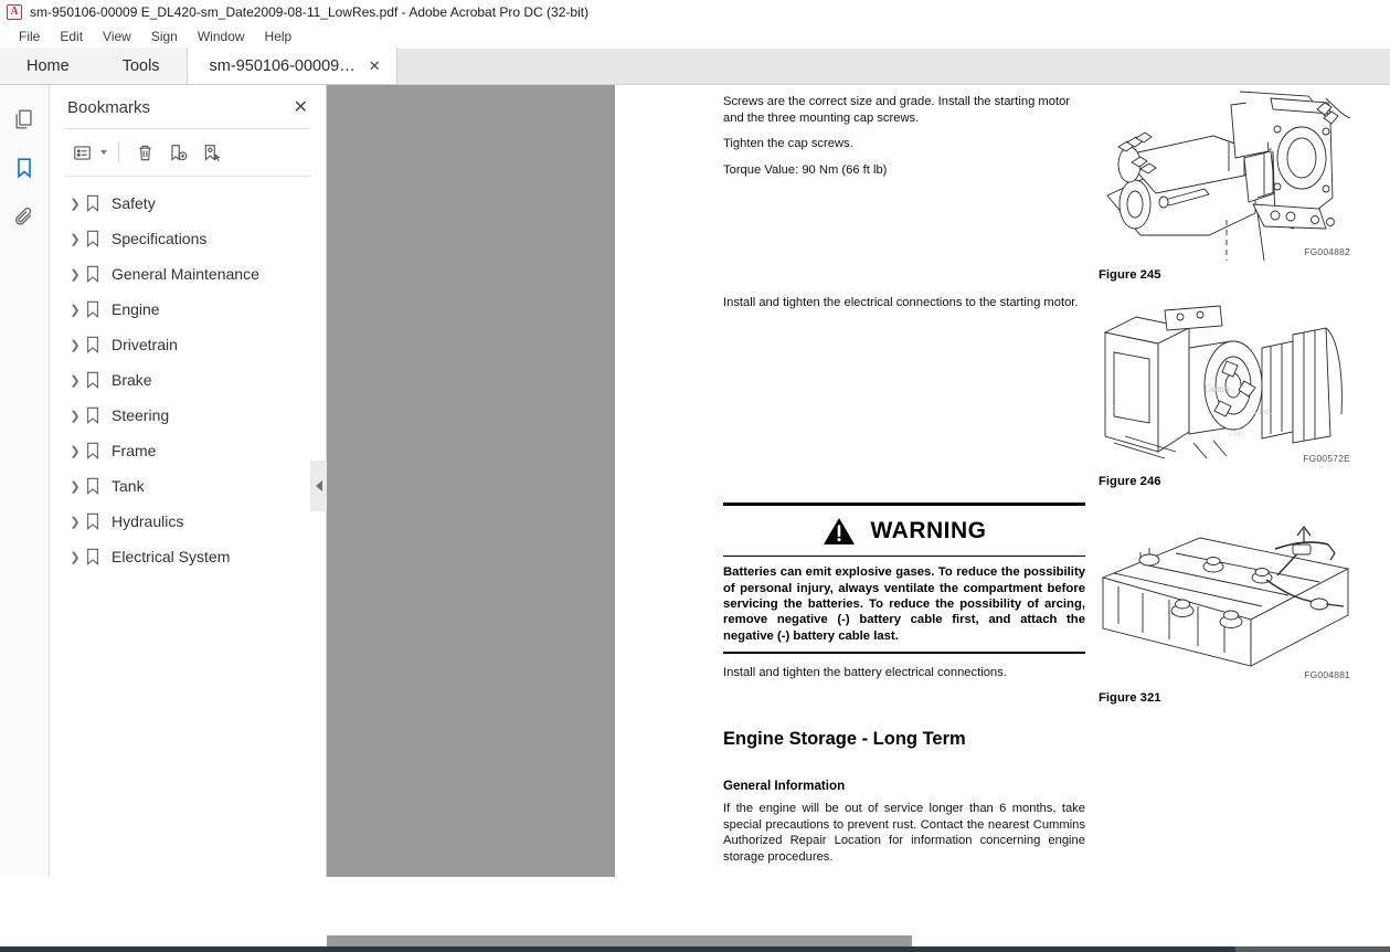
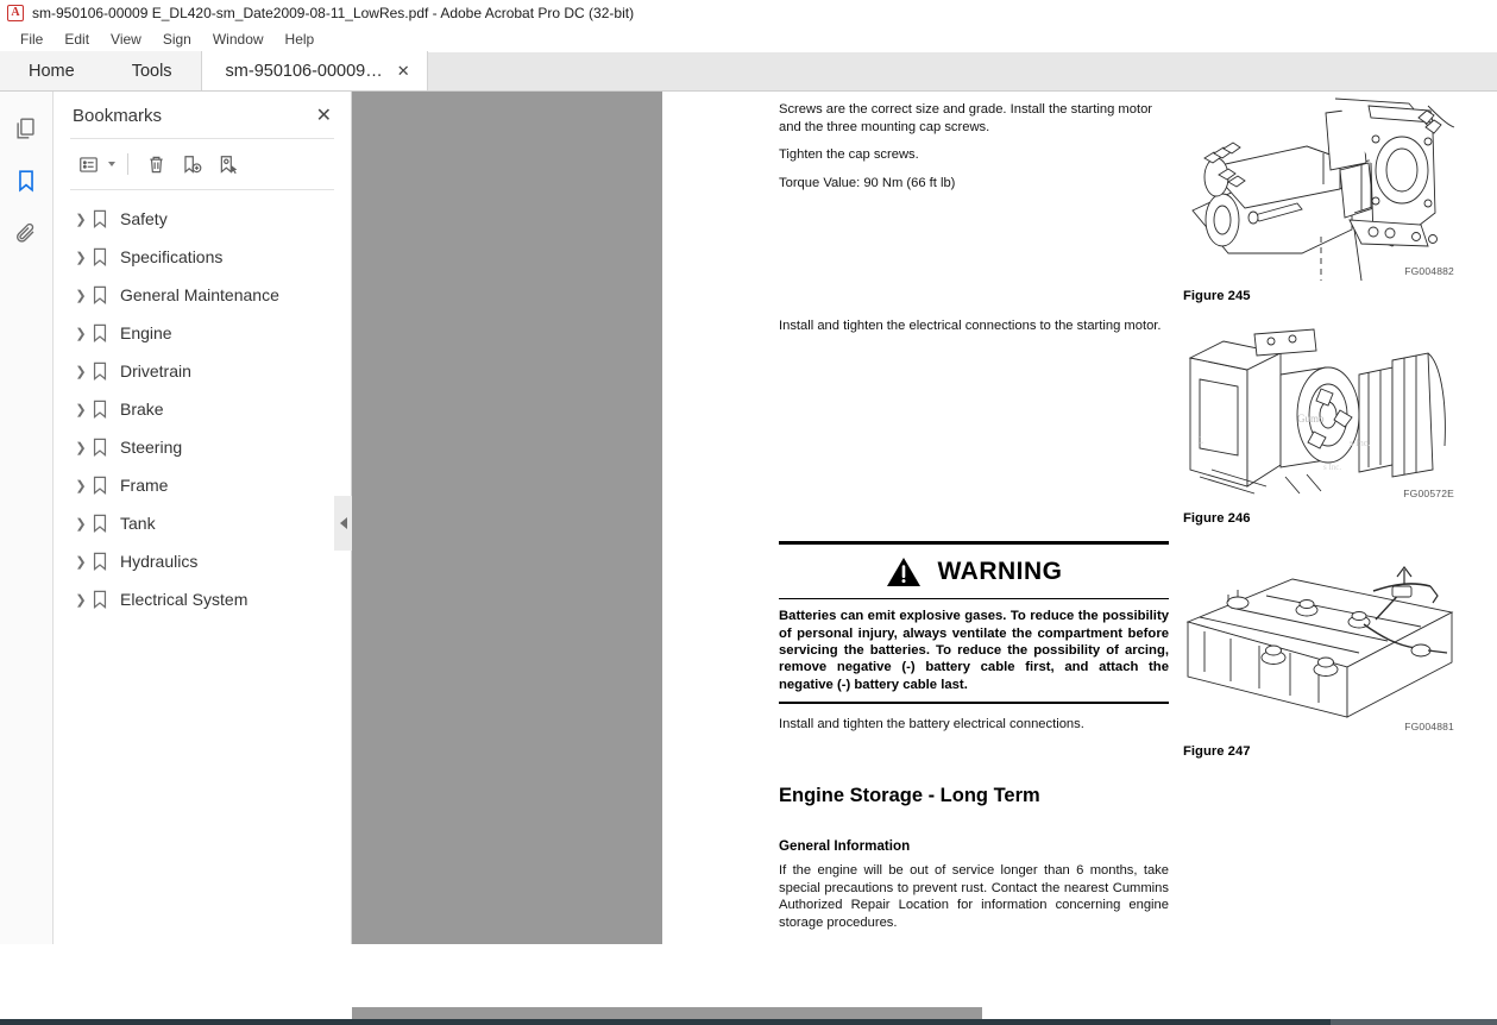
  A
  sm-950106-00009 E_DL420-sm_Date2009-08-11_LowRes.pdf - Adobe Acrobat Pro DC (32-bit)
  File
  Edit
  View
  Sign
  Window
  Help
  Home
  Tools
  sm-950106-00009…
  ✕
  Bookmarks
  ✕
  ❯
  Safety
  ❯
  Specifications
  ❯
  General Maintenance
  ❯
  Engine
  ❯
  Drivetrain
  ❯
  Brake
  ❯
  Steering
  ❯
  Frame
  ❯
  Tank
  ❯
  Hydraulics
  ❯
  Electrical System
  Screws are the correct size and grade. Install the starting motor and the three mounting cap screws.
  Tighten the cap screws.
  Torque Value: 90 Nm (66 ft lb)
  Install and tighten the electrical connections to the starting motor.
  WARNING
  Batteries can emit explosive gases. To reduce the possibility of personal injury, always ventilate the compartment before servicing the batteries. To reduce the possibility of arcing, remove negative (-) battery cable first, and attach the negative (-) battery cable last.
  Install and tighten the battery electrical connections.
  Engine Storage - Long Term
  General Information
  If the engine will be out of service longer than 6 months, take special precautions to prevent rust. Contact the nearest Cummins Authorized Repair Location for information concerning engine storage procedures.
  FG004882
  Figure 245
  Gumo
  s Inc.
  L
  s Inc.
  FG00572E
  Figure 246
  FG004881
- Figure 321
+ Figure 247
